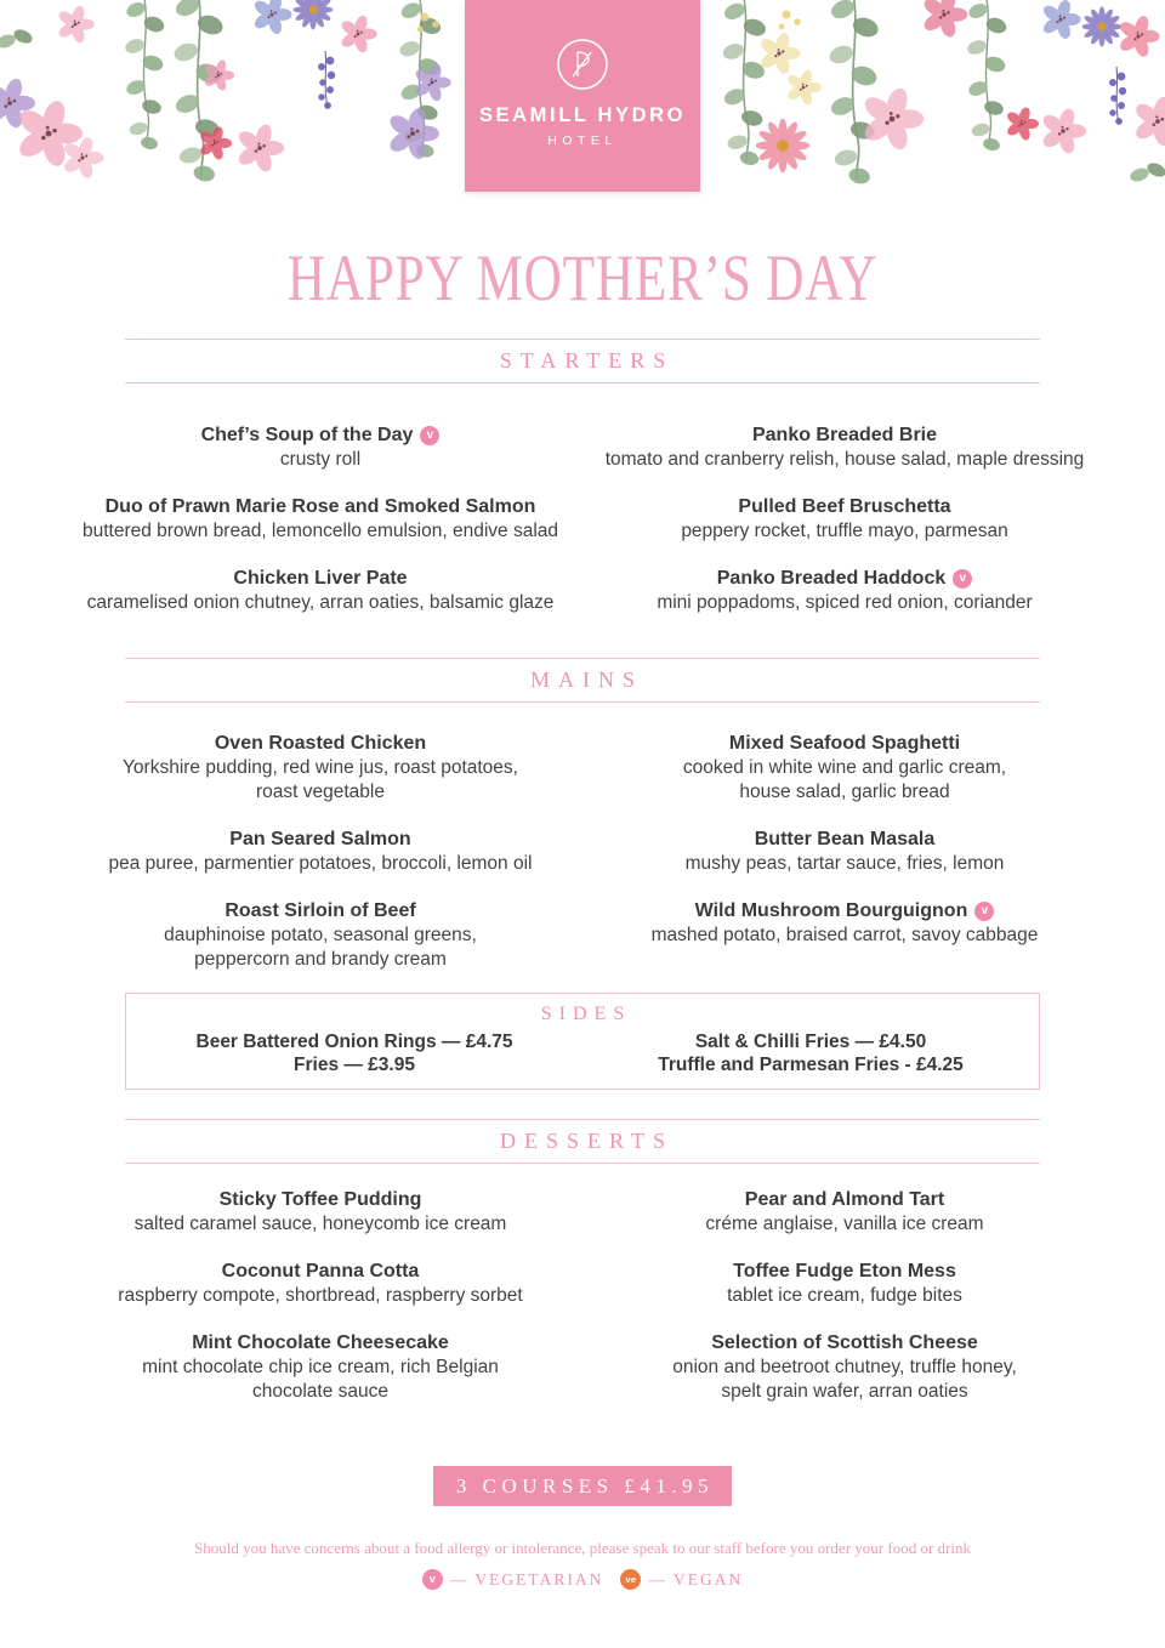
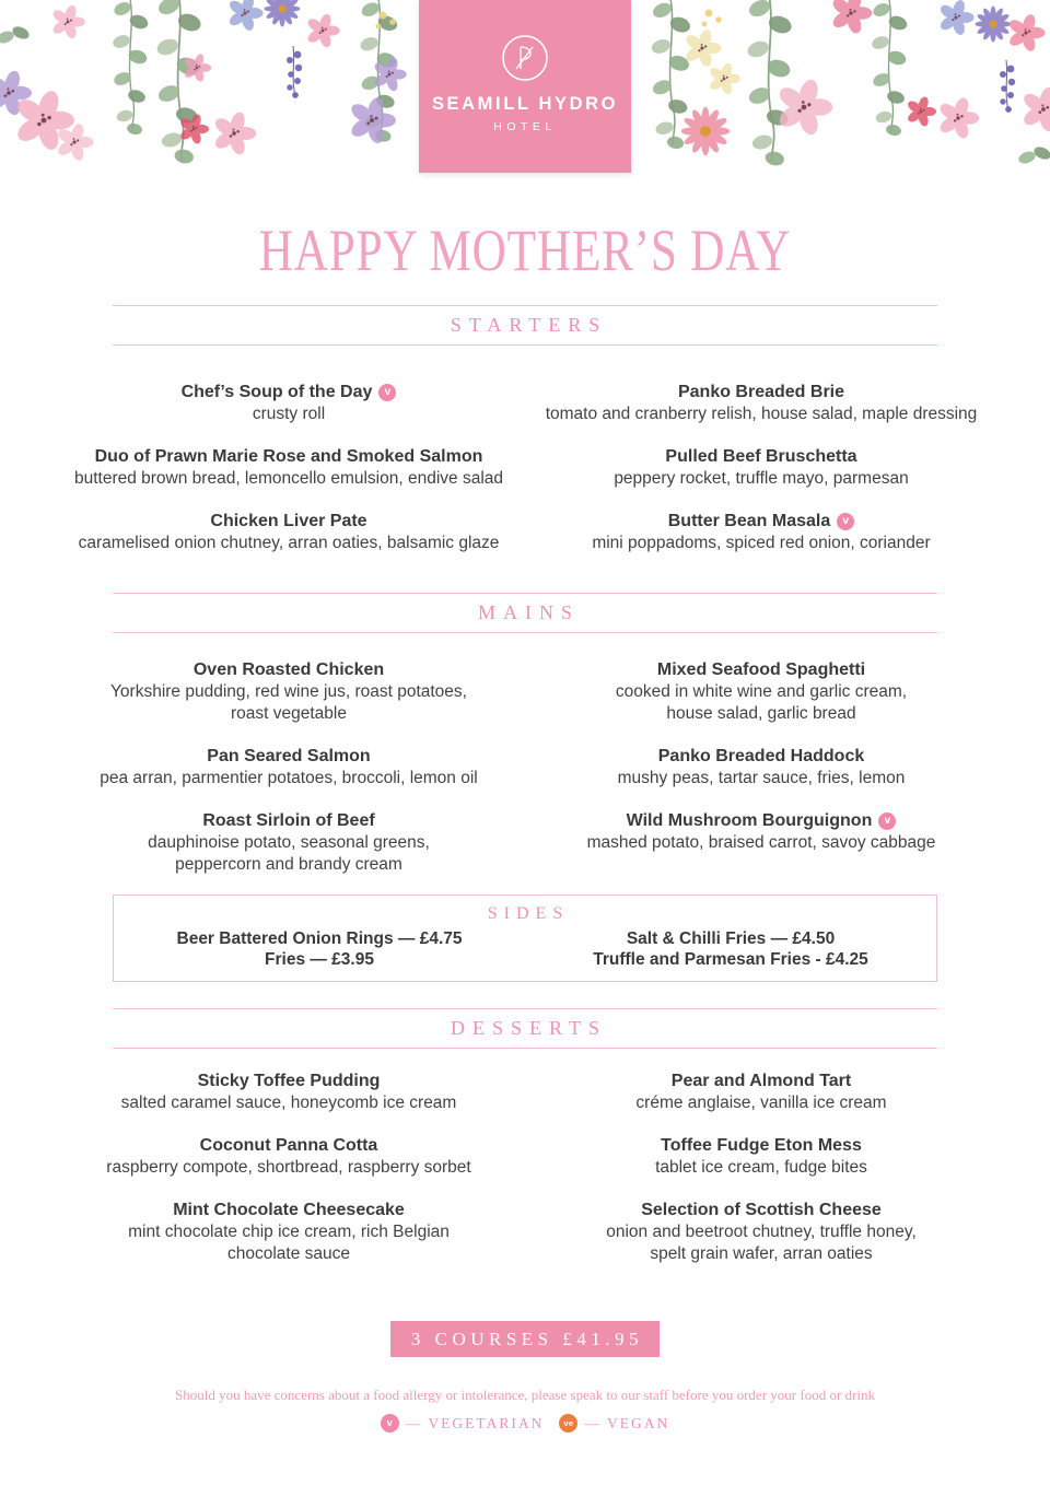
  SEAMILL HYDRO
  HOTEL
  HAPPY MOTHER’S DAY
  STARTERS
  Chef’s Soup of the Day v
  crusty roll
  Duo of Prawn Marie Rose and Smoked Salmon
  buttered brown bread, lemoncello emulsion, endive salad
  Chicken Liver Pate
  caramelised onion chutney, arran oaties, balsamic glaze
  Panko Breaded Brie
  tomato and cranberry relish, house salad, maple dressing
  Pulled Beef Bruschetta
  peppery rocket, truffle mayo, parmesan
- Panko Breaded Haddock v
+ Butter Bean Masala v
  mini poppadoms, spiced red onion, coriander
  MAINS
  Oven Roasted Chicken
  Yorkshire pudding, red wine jus, roast potatoes,
  roast vegetable
  Pan Seared Salmon
- pea puree, parmentier potatoes, broccoli, lemon oil
+ pea arran, parmentier potatoes, broccoli, lemon oil
  Roast Sirloin of Beef
  dauphinoise potato, seasonal greens,
  peppercorn and brandy cream
  Mixed Seafood Spaghetti
  cooked in white wine and garlic cream,
  house salad, garlic bread
- Butter Bean Masala
+ Panko Breaded Haddock
  mushy peas, tartar sauce, fries, lemon
  Wild Mushroom Bourguignon v
  mashed potato, braised carrot, savoy cabbage
  SIDES
  Beer Battered Onion Rings — £4.75
  Fries — £3.95
  Salt & Chilli Fries — £4.50
  Truffle and Parmesan Fries - £4.25
  DESSERTS
  Sticky Toffee Pudding
  salted caramel sauce, honeycomb ice cream
  Coconut Panna Cotta
  raspberry compote, shortbread, raspberry sorbet
  Mint Chocolate Cheesecake
  mint chocolate chip ice cream, rich Belgian
  chocolate sauce
  Pear and Almond Tart
  créme anglaise, vanilla ice cream
  Toffee Fudge Eton Mess
  tablet ice cream, fudge bites
  Selection of Scottish Cheese
  onion and beetroot chutney, truffle honey,
  spelt grain wafer, arran oaties
  3 COURSES £41.95
  Should you have concerns about a food allergy or intolerance, please speak to our staff before you order your food or drink
  v
  — VEGETARIAN
  ve
  — VEGAN
